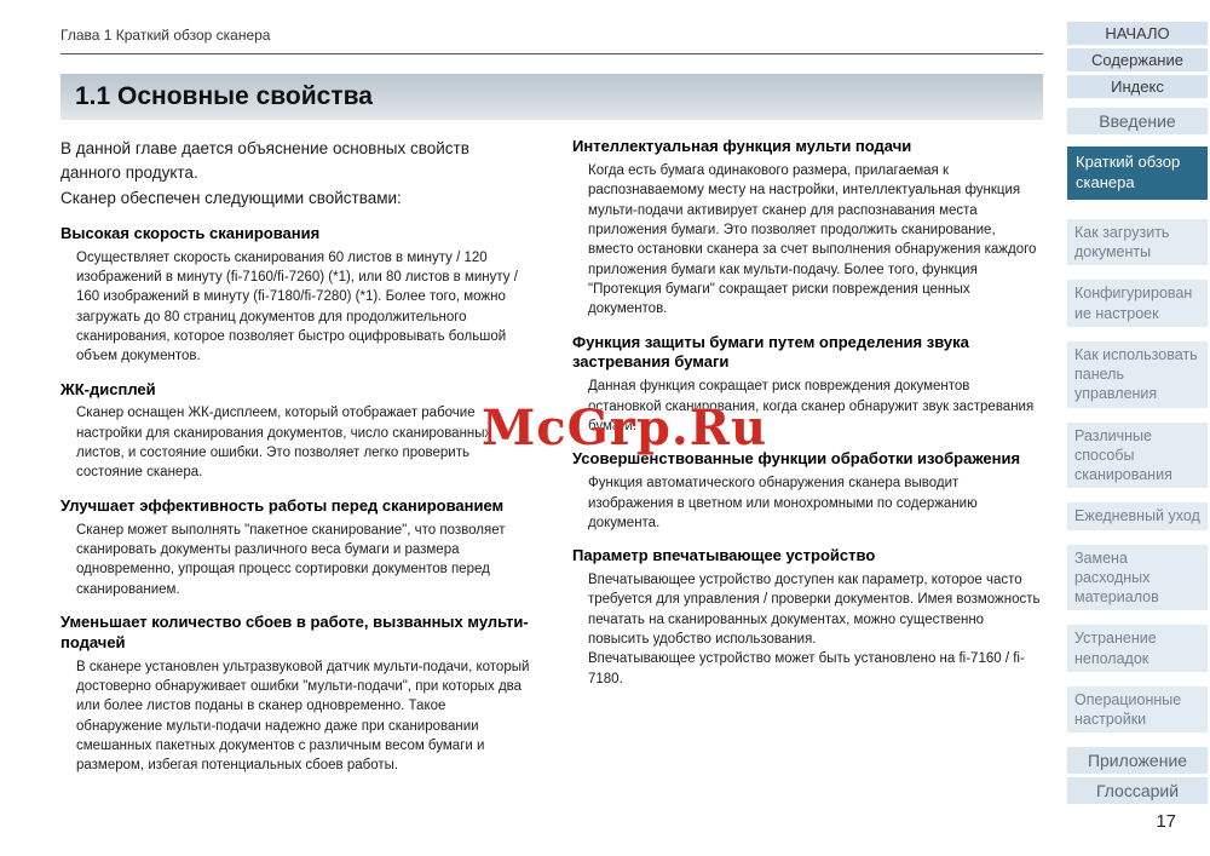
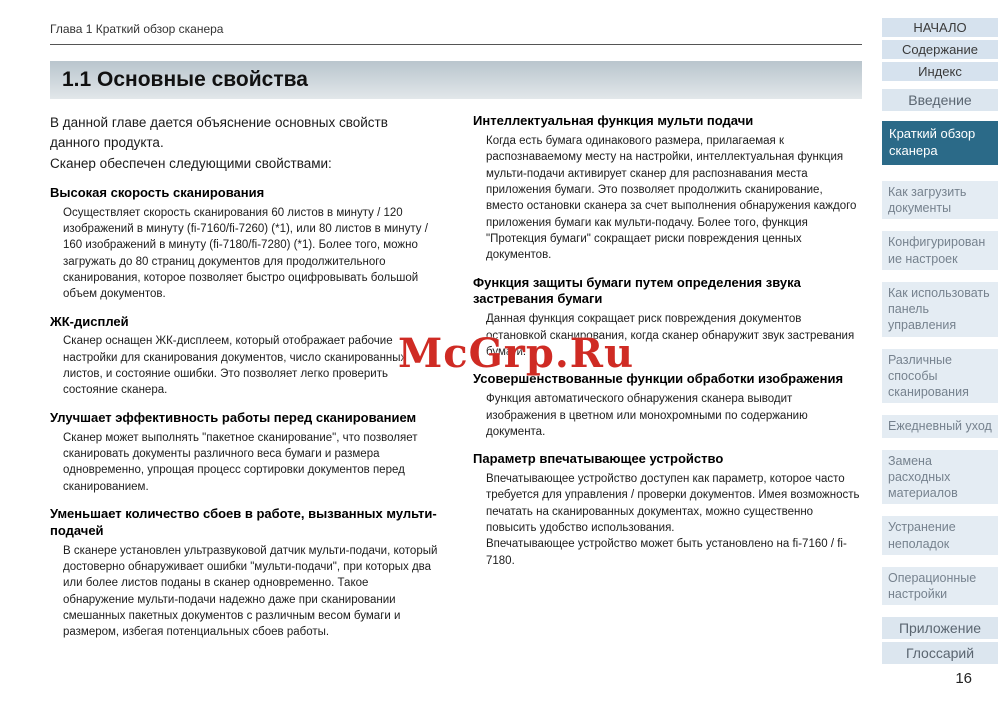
  Глава 1 Краткий обзор сканера
  1.1 Основные свойства
  В данной главе дается объяснение основных свойств данного продукта.
  Сканер обеспечен следующими свойствами:
  Высокая скорость сканирования
  Осуществляет скорость сканирования 60 листов в минуту / 120 изображений в минуту (fi-7160/fi-7260) (*1), или 80 листов в минуту / 160 изображений в минуту (fi-7180/fi-7280) (*1). Более того, можно загружать до 80 страниц документов для продолжительного сканирования, которое позволяет быстро оцифровывать большой объем документов.
  ЖК-дисплей
  Сканер оснащен ЖК-дисплеем, который отображает рабочие настройки для сканирования документов, число сканированных листов, и состояние ошибки. Это позволяет легко проверить состояние сканера.
  Улучшает эффективность работы перед сканированием
  Сканер может выполнять "пакетное сканирование", что позволяет сканировать документы различного веса бумаги и размера одновременно, упрощая процесс сортировки документов перед сканированием.
  Уменьшает количество сбоев в работе, вызванных мульти-подачей
  В сканере установлен ультразвуковой датчик мульти-подачи, который достоверно обнаруживает ошибки "мульти-подачи", при которых два или более листов поданы в сканер одновременно. Такое обнаружение мульти-подачи надежно даже при сканировании смешанных пакетных документов с различным весом бумаги и размером, избегая потенциальных сбоев работы.
  Интеллектуальная функция мульти подачи
  Когда есть бумага одинакового размера, прилагаемая к распознаваемому месту на настройки, интеллектуальная функция мульти-подачи активирует сканер для распознавания места приложения бумаги. Это позволяет продолжить сканирование, вместо остановки сканера за счет выполнения обнаружения каждого приложения бумаги как мульти-подачу. Более того, функция "Протекция бумаги" сокращает риски повреждения ценных документов.
  Функция защиты бумаги путем определения звука застревания бумаги
  Данная функция сокращает риск повреждения документов остановкой сканирования, когда сканер обнаружит звук застревания бумаги.
  Усовершенствованные функции обработки изображения
  Функция автоматического обнаружения сканера выводит изображения в цветном или монохромными по содержанию документа.
  Параметр впечатывающее устройство
  Впечатывающее устройство доступен как параметр, которое часто требуется для управления / проверки документов. Имея возможность печатать на сканированных документах, можно существенно повысить удобство использования.
  Впечатывающее устройство может быть установлено на fi-7160 / fi-7180.
  НАЧАЛО
  Содержание
  Индекс
  Введение
  Краткий обзор сканера
  Как загрузить документы
  Конфигурирование настроек
  Как использовать панель управления
  Различные способы сканирования
  Ежедневный уход
  Замена расходных материалов
  Устранение неполадок
  Операционные настройки
  Приложение
  Глоссарий
  McGrp.Ru
- 17
+ 16
